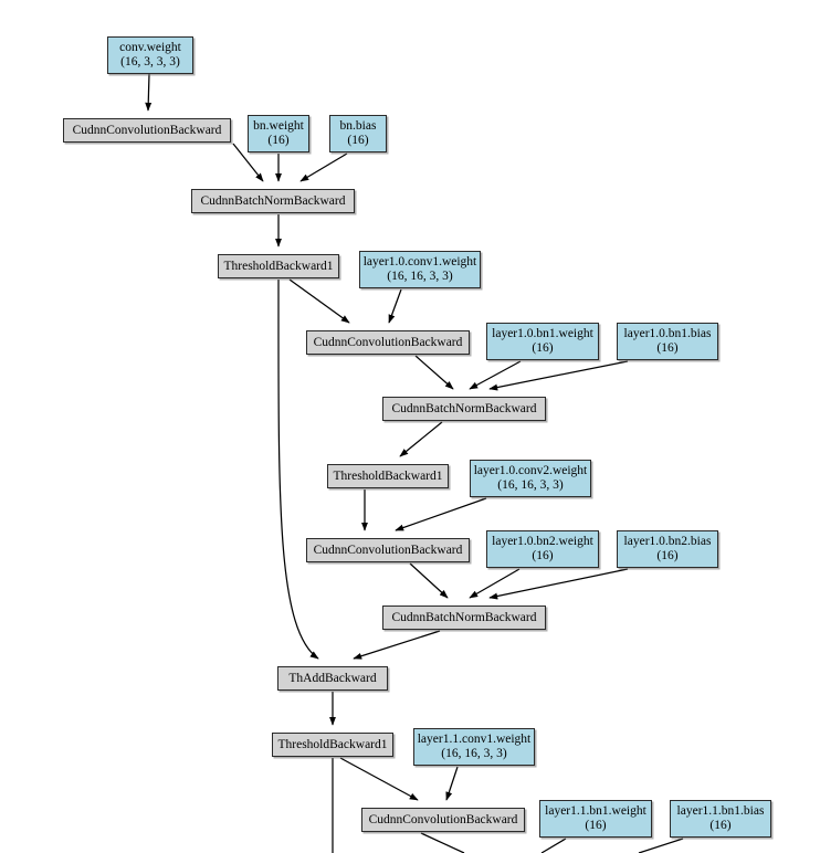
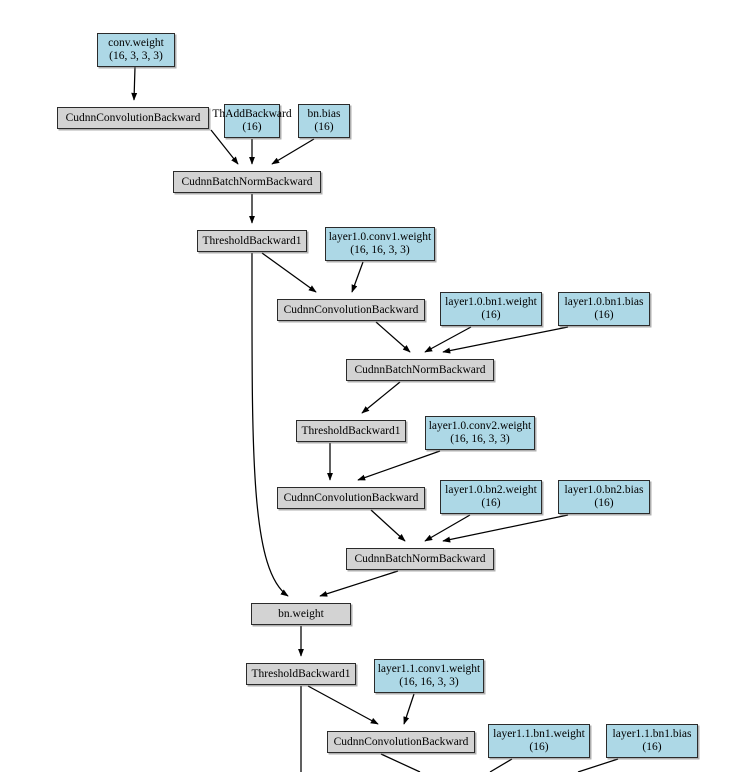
  conv.weight
  (16, 3, 3, 3)
  CudnnConvolutionBackward
- bn.weight
+ ThAddBackward
  (16)
  bn.bias
  (16)
  CudnnBatchNormBackward
  ThresholdBackward1
  layer1.0.conv1.weight
  (16, 16, 3, 3)
  CudnnConvolutionBackward
  layer1.0.bn1.weight
  (16)
  layer1.0.bn1.bias
  (16)
  CudnnBatchNormBackward
  ThresholdBackward1
  layer1.0.conv2.weight
  (16, 16, 3, 3)
  CudnnConvolutionBackward
  layer1.0.bn2.weight
  (16)
  layer1.0.bn2.bias
  (16)
  CudnnBatchNormBackward
- ThAddBackward
+ bn.weight
  ThresholdBackward1
  layer1.1.conv1.weight
  (16, 16, 3, 3)
  CudnnConvolutionBackward
  layer1.1.bn1.weight
  (16)
  layer1.1.bn1.bias
  (16)
